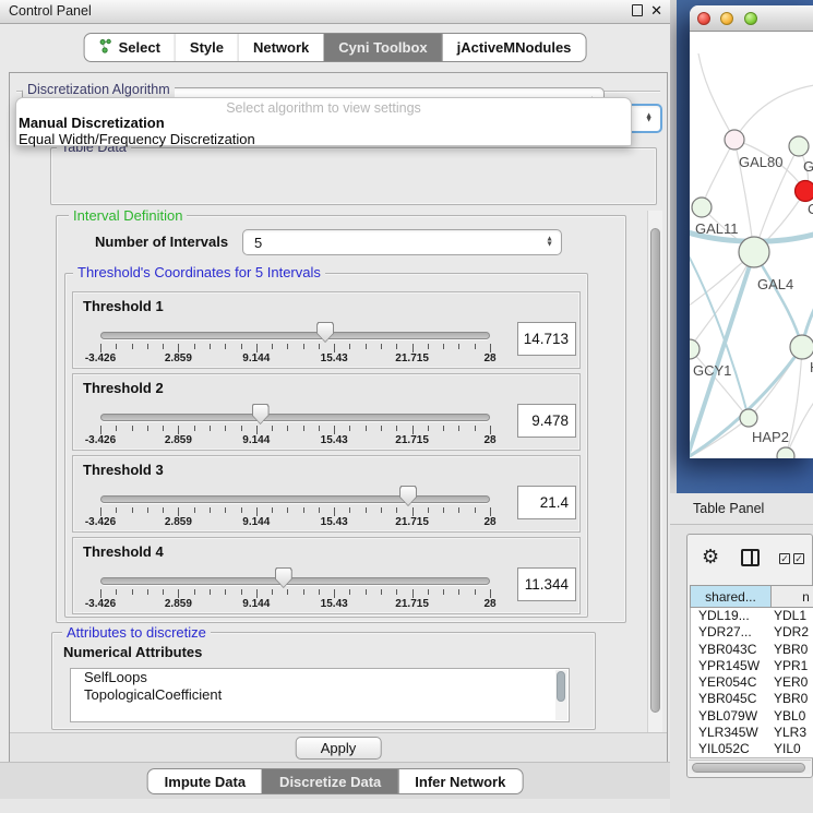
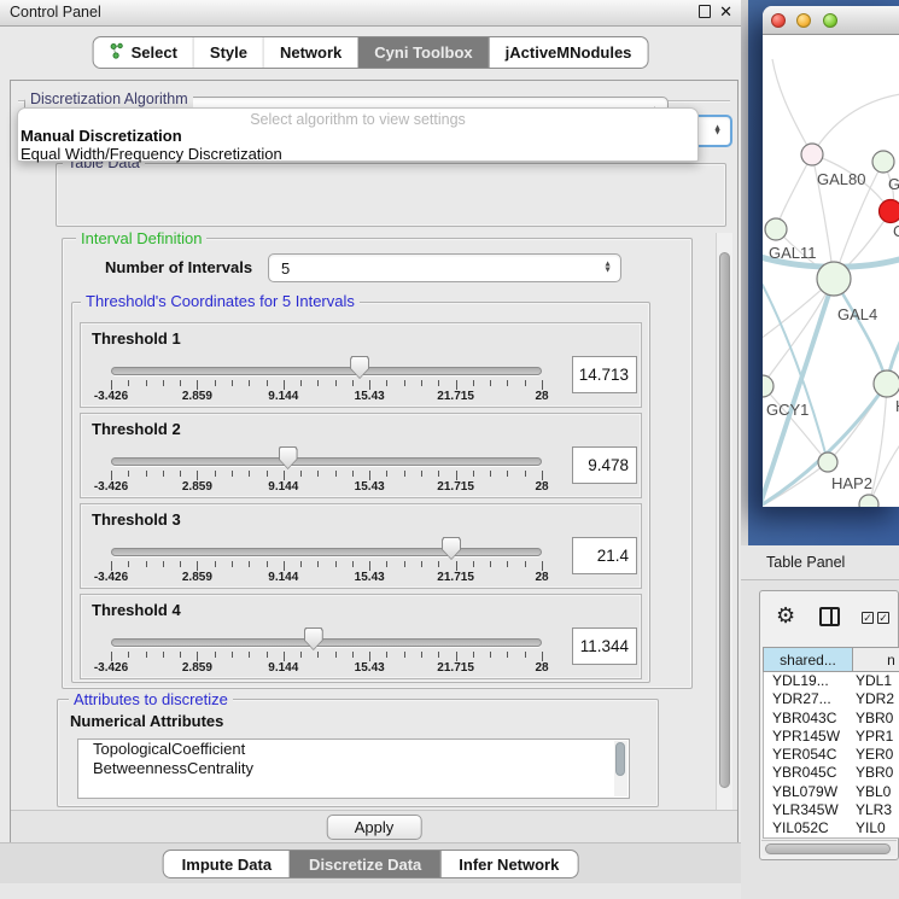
  Control Panel
  ✕
  Select
  Style
  Network
  Cyni Toolbox
  jActiveMNodules
  Discretization Algorithm
  Select algorithm to view settings
  Manual Discretization
  Equal Width/Frequency Discretization
  Table Data
  Number of Intervals
  5
  Threshold 1
  -3.426
  2.859
  9.144
  15.43
  21.715
  28
  14.713
  Threshold 2
  -3.426
  2.859
  9.144
  15.43
  21.715
  28
  9.478
  Threshold 3
  -3.426
  2.859
  9.144
  15.43
  21.715
  28
  21.4
  Threshold 4
  -3.426
  2.859
  9.144
  15.43
  21.715
  28
  11.344
  Threshold's Coordinates for 5 Intervals
  Interval Definition
  Numerical Attributes
- SelfLoops
  TopologicalCoefficient
+ BetweennessCentrality
  Attributes to discretize
  Apply
  Impute Data
  Discretize Data
  Infer Network
  GAL80
  GAL11
  GAL4
  GCY1
  HAP2
  Table Panel
  ⚙
  ✓
  ✓
  shared...
  n
  YDL19...
  YDL1
  YDR27...
  YDR2
  YBR043C
  YBR0
  YPR145W
  YPR1
  YER054C
  YER0
  YBR045C
  YBR0
  YBL079W
  YBL0
  YLR345W
  YLR3
  YIL052C
  YIL0
